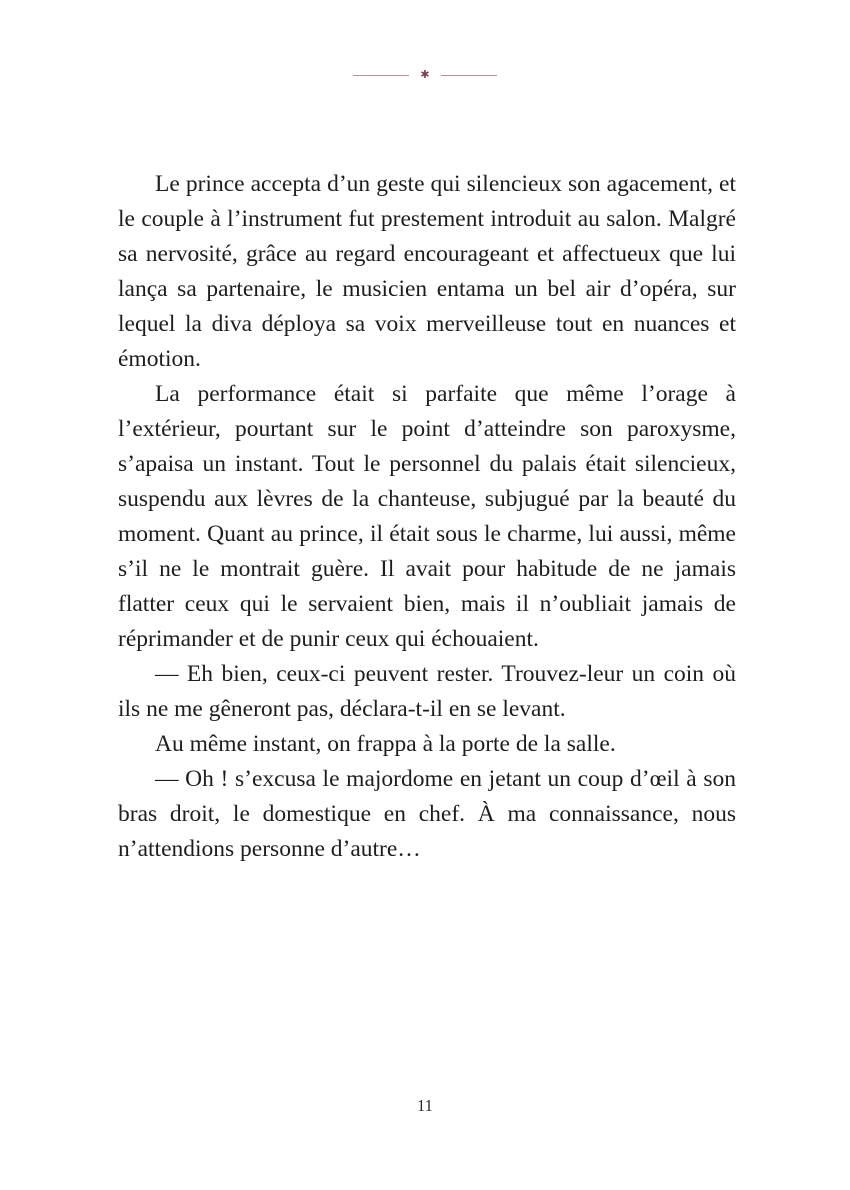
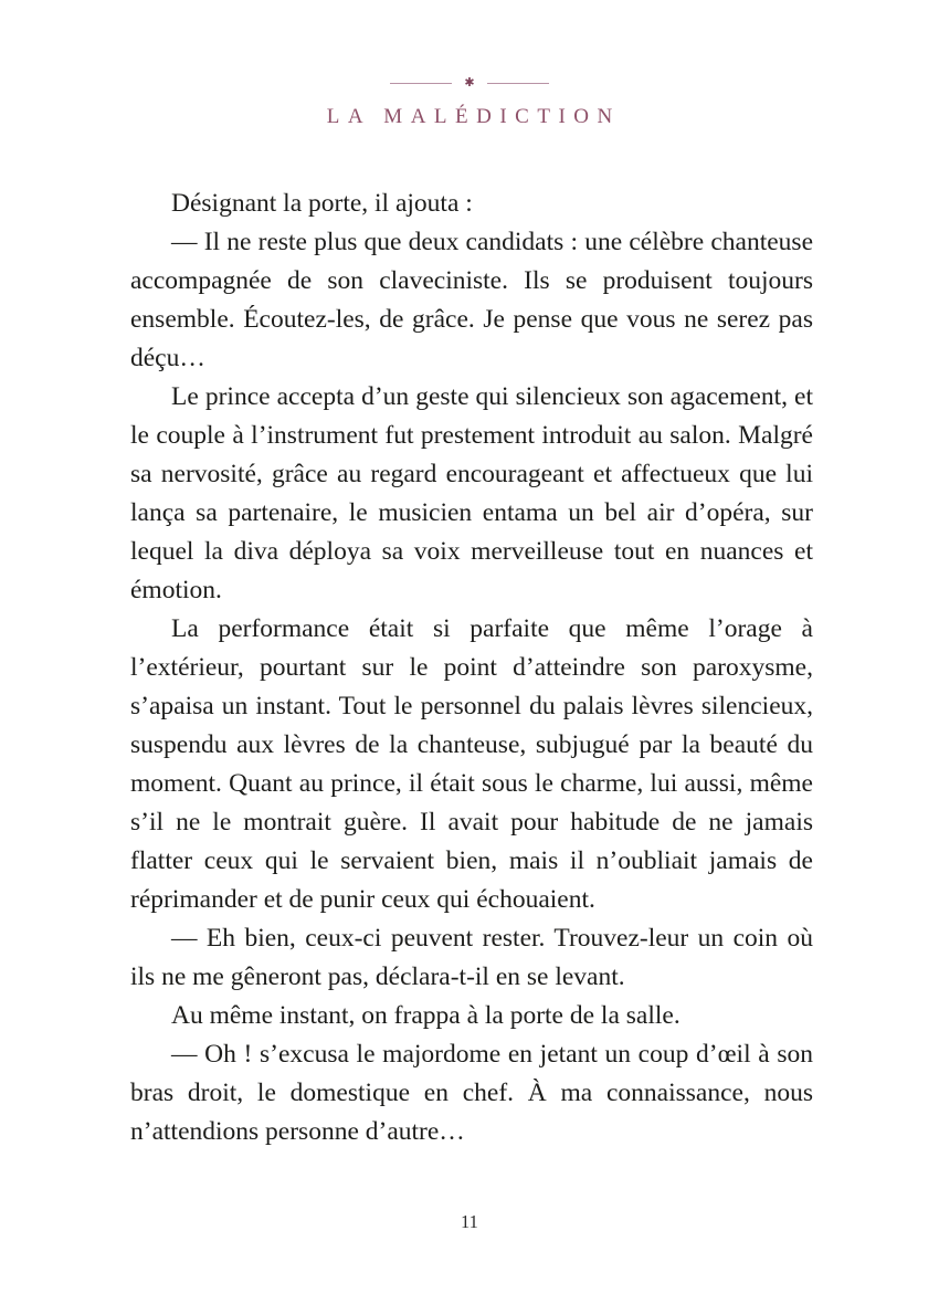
  ✱
+ LA MALÉDICTION
+ Désignant la porte, il ajouta :
+ — Il ne reste plus que deux candidats : une célèbre chanteuse accompagnée de son claveciniste. Ils se produisent toujours ensemble. Écoutez-les, de grâce. Je pense que vous ne serez pas déçu…
  Le prince accepta d’un geste qui silencieux son agacement, et le couple à l’instrument fut prestement introduit au salon. Malgré sa nervosité, grâce au regard encourageant et affectueux que lui lança sa partenaire, le musicien entama un bel air d’opéra, sur lequel la diva déploya sa voix merveilleuse tout en nuances et émotion.
- La performance était si parfaite que même l’orage à l’extérieur, pourtant sur le point d’atteindre son paroxysme, s’apaisa un instant. Tout le personnel du palais était silencieux, suspendu aux lèvres de la chanteuse, subjugué par la beauté du moment. Quant au prince, il était sous le charme, lui aussi, même s’il ne le montrait guère. Il avait pour habitude de ne jamais flatter ceux qui le servaient bien, mais il n’oubliait jamais de réprimander et de punir ceux qui échouaient.
+ La performance était si parfaite que même l’orage à l’extérieur, pourtant sur le point d’atteindre son paroxysme, s’apaisa un instant. Tout le personnel du palais lèvres silencieux, suspendu aux lèvres de la chanteuse, subjugué par la beauté du moment. Quant au prince, il était sous le charme, lui aussi, même s’il ne le montrait guère. Il avait pour habitude de ne jamais flatter ceux qui le servaient bien, mais il n’oubliait jamais de réprimander et de punir ceux qui échouaient.
  — Eh bien, ceux-ci peuvent rester. Trouvez-leur un coin où ils ne me gêneront pas, déclara-t-il en se levant.
  Au même instant, on frappa à la porte de la salle.
  — Oh ! s’excusa le majordome en jetant un coup d’œil à son bras droit, le domestique en chef. À ma connaissance, nous n’attendions personne d’autre…
  11
